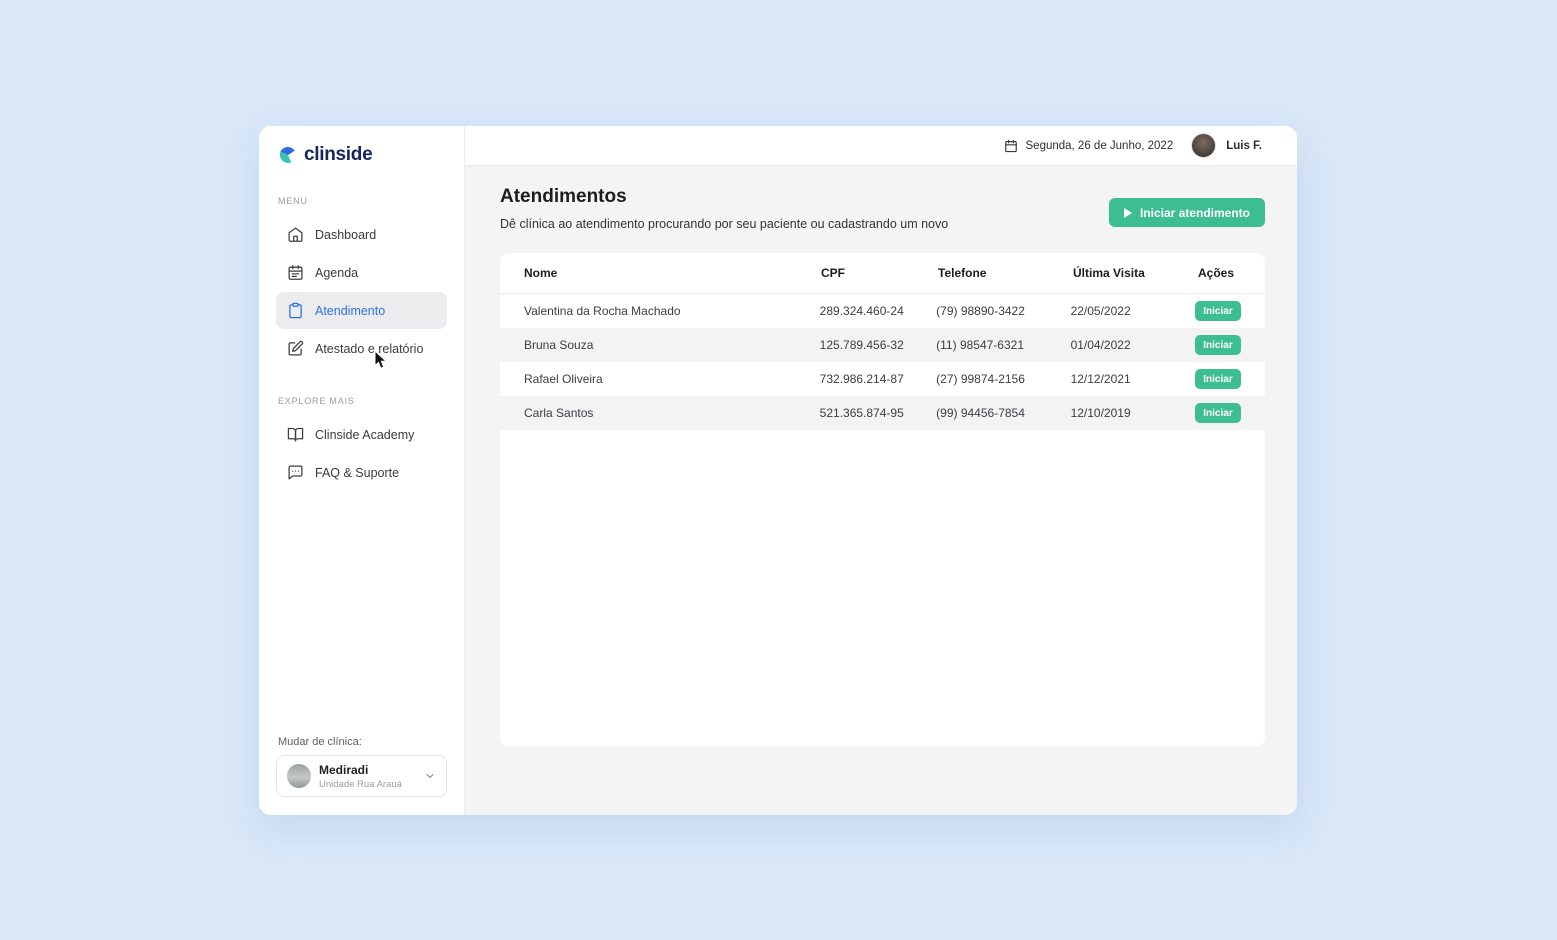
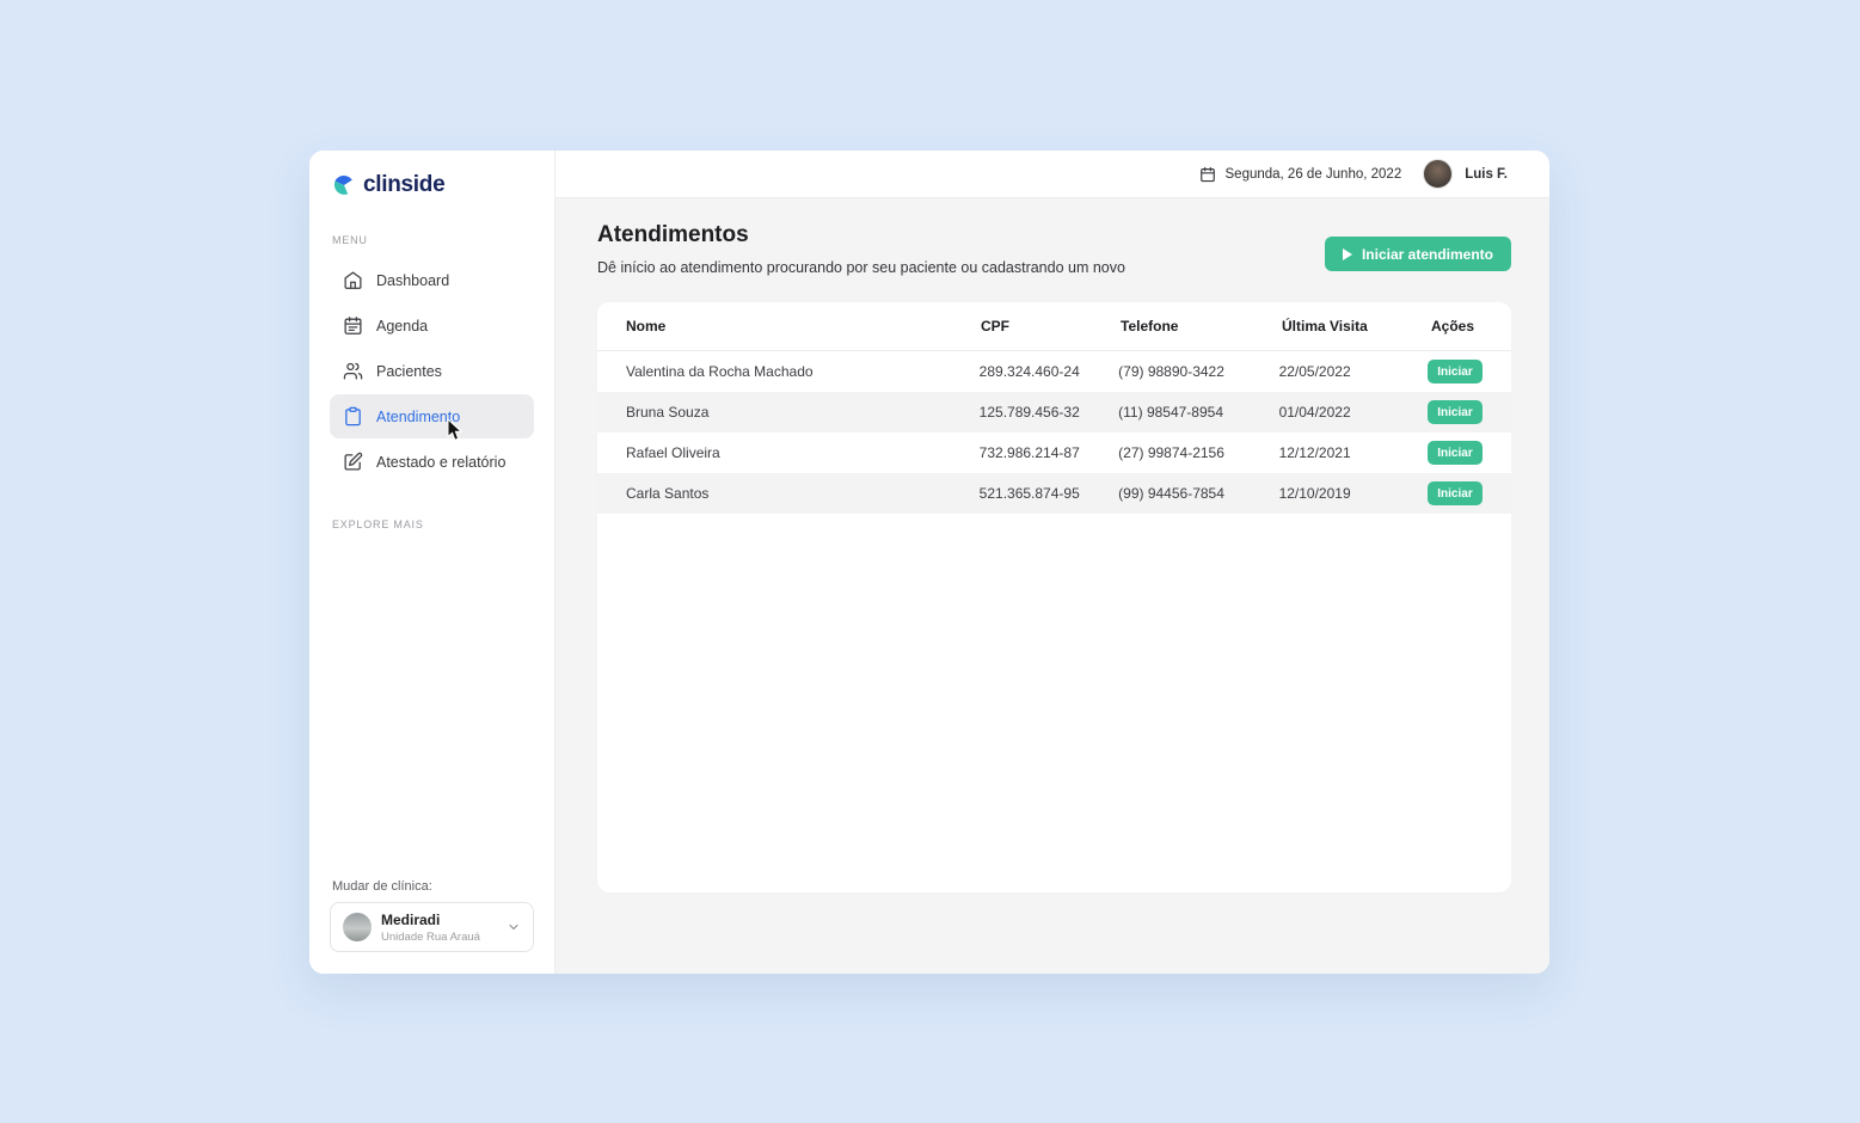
  clinside
  MENU
  Dashboard
  Agenda
+ Pacientes
  Atendimento
  Atestado e relatório
  EXPLORE MAIS
- Clinside Academy
- FAQ & Suporte
  Mudar de clínica:
  Mediradi
  Unidade Rua Arauá
  Segunda, 26 de Junho, 2022
  Luis F.
  Atendimentos
- Dê clínica ao atendimento procurando por seu paciente ou cadastrando um novo
+ Dê início ao atendimento procurando por seu paciente ou cadastrando um novo
  Iniciar atendimento
  Nome
  CPF
  Telefone
  Última Visita
  Ações
  Valentina da Rocha Machado
  289.324.460-24
  (79) 98890-3422
  22/05/2022
  Iniciar
  Bruna Souza
  125.789.456-32
- (11) 98547-6321
+ (11) 98547-8954
  01/04/2022
  Iniciar
  Rafael Oliveira
  732.986.214-87
  (27) 99874-2156
  12/12/2021
  Iniciar
  Carla Santos
  521.365.874-95
  (99) 94456-7854
  12/10/2019
  Iniciar
